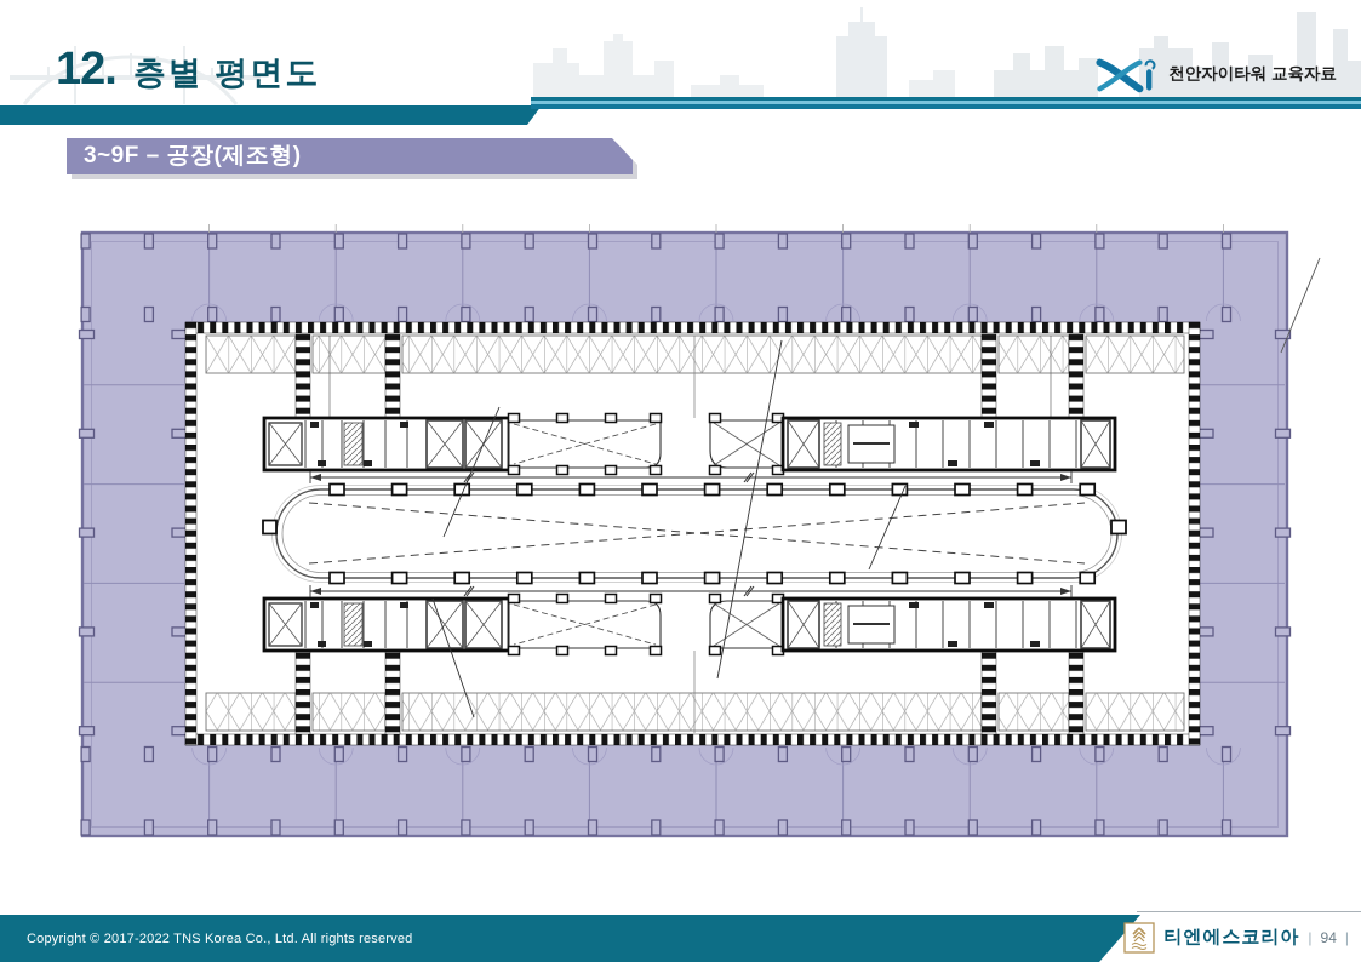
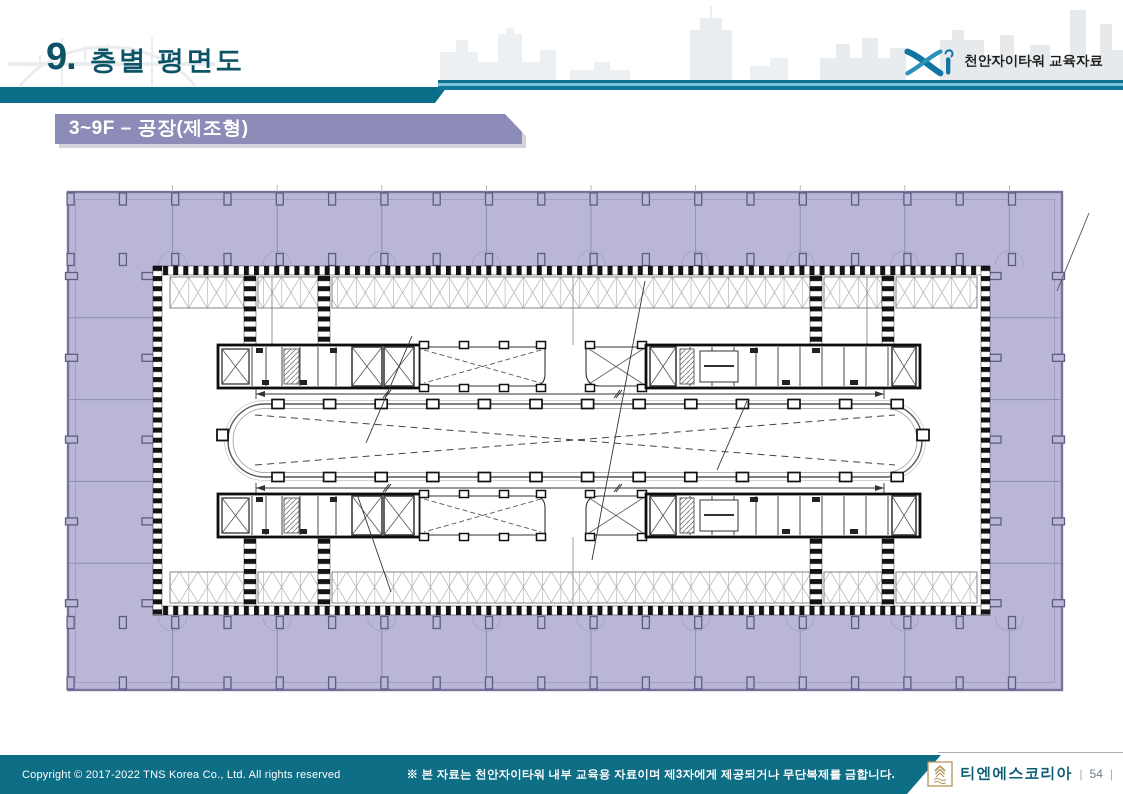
- 12.
+ 9.
  층별 평면도
  천안자이타워 교육자료
  3~9F – 공장(제조형)
  Copyright © 2017-2022 TNS Korea Co., Ltd. All rights reserved
+ ※ 본 자료는 천안자이타워 내부 교육용 자료이며 제3자에게 제공되거나 무단복제를 금합니다.
  티엔에스코리아
  |
- 94
+ 54
  |
